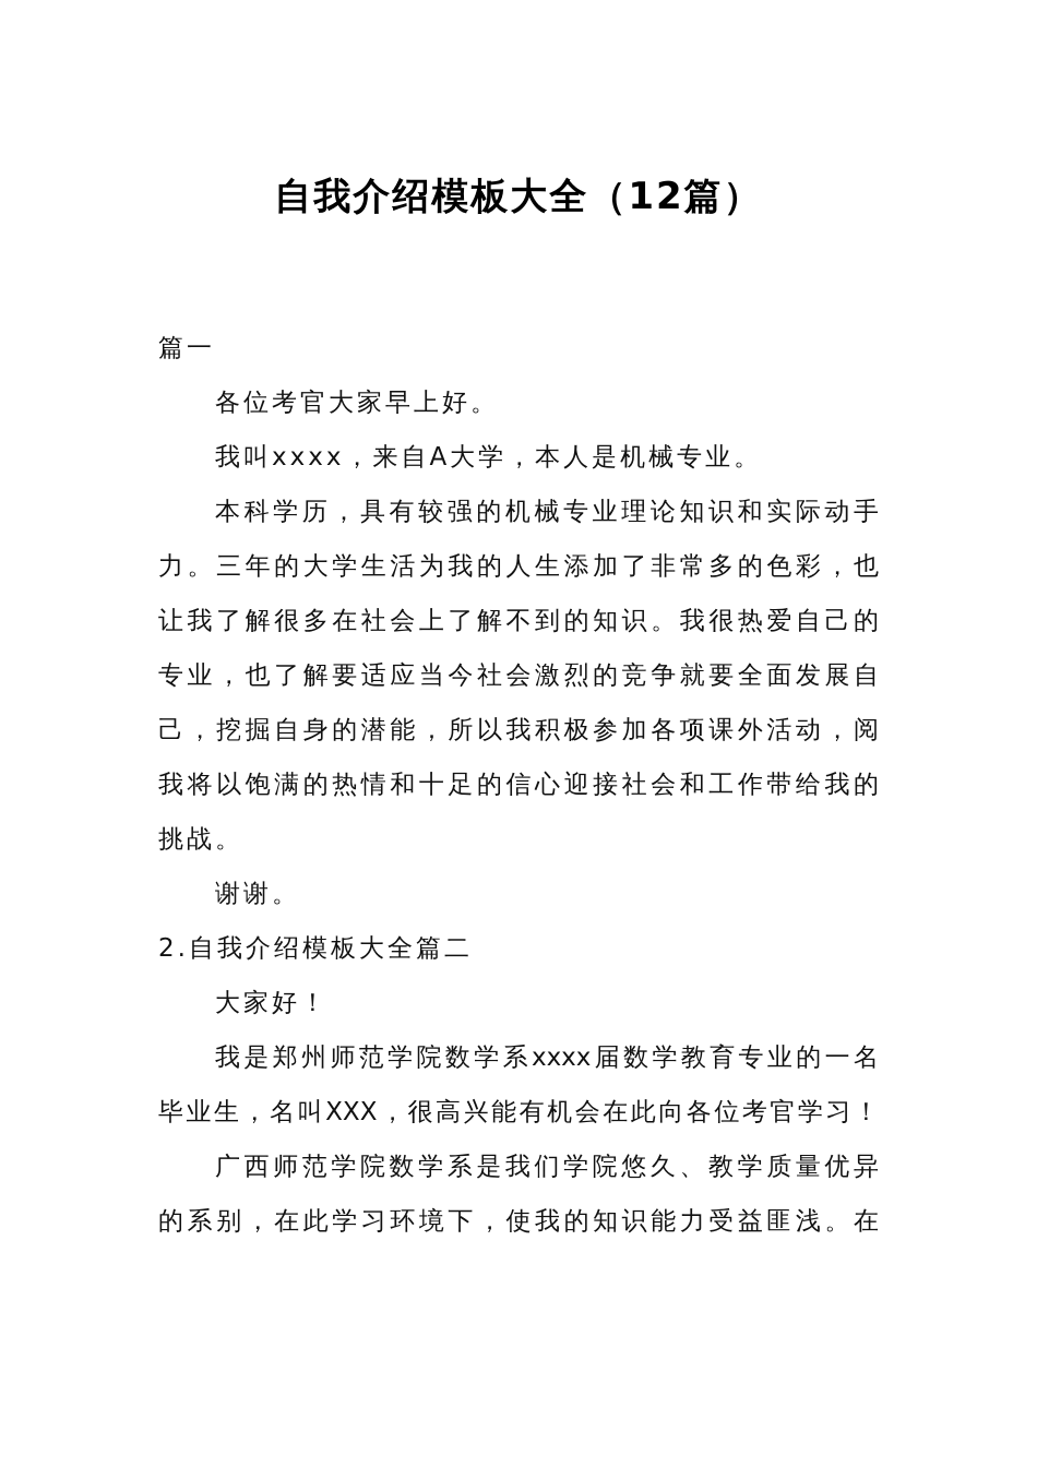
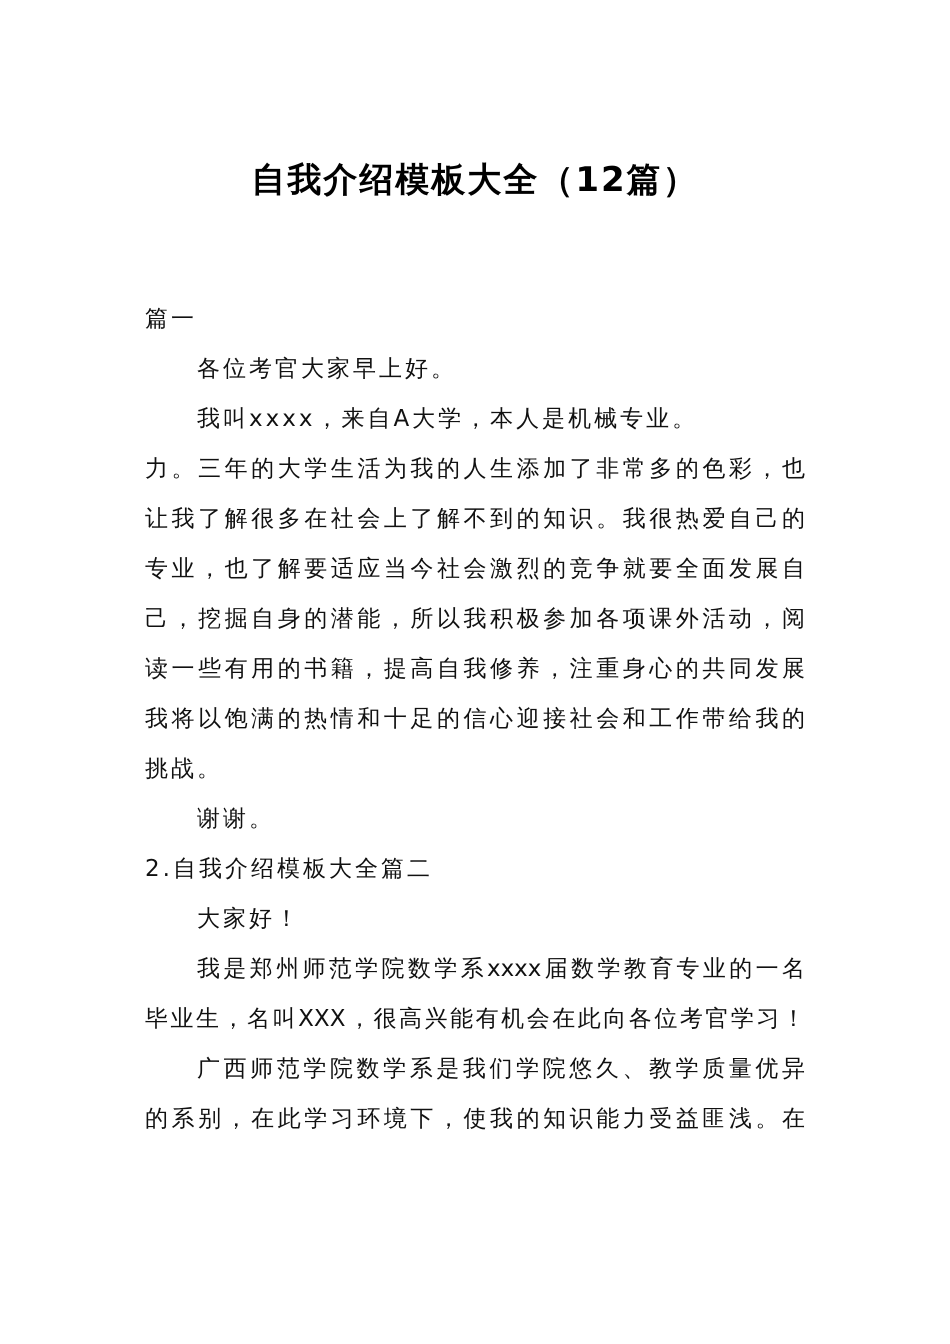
  自我介绍模板大全（12篇）
  篇一
  各位考官大家早上好。
  我叫xxxx，来自A大学，本人是机械专业。
- 本科学历，具有较强的机械专业理论知识和实际动手
  力。三年的大学生活为我的人生添加了非常多的色彩，也
  让我了解很多在社会上了解不到的知识。我很热爱自己的
  专业，也了解要适应当今社会激烈的竞争就要全面发展自
  己，挖掘自身的潜能，所以我积极参加各项课外活动，阅
+ 读一些有用的书籍，提高自我修养，注重身心的共同发展
  我将以饱满的热情和十足的信心迎接社会和工作带给我的
  挑战。
  谢谢。
  2.自我介绍模板大全篇二
  大家好！
  我是郑州师范学院数学系xxxx届数学教育专业的一名
  毕业生，名叫XXX，很高兴能有机会在此向各位考官学习！
  广西师范学院数学系是我们学院悠久、教学质量优异
  的系别，在此学习环境下，使我的知识能力受益匪浅。在
